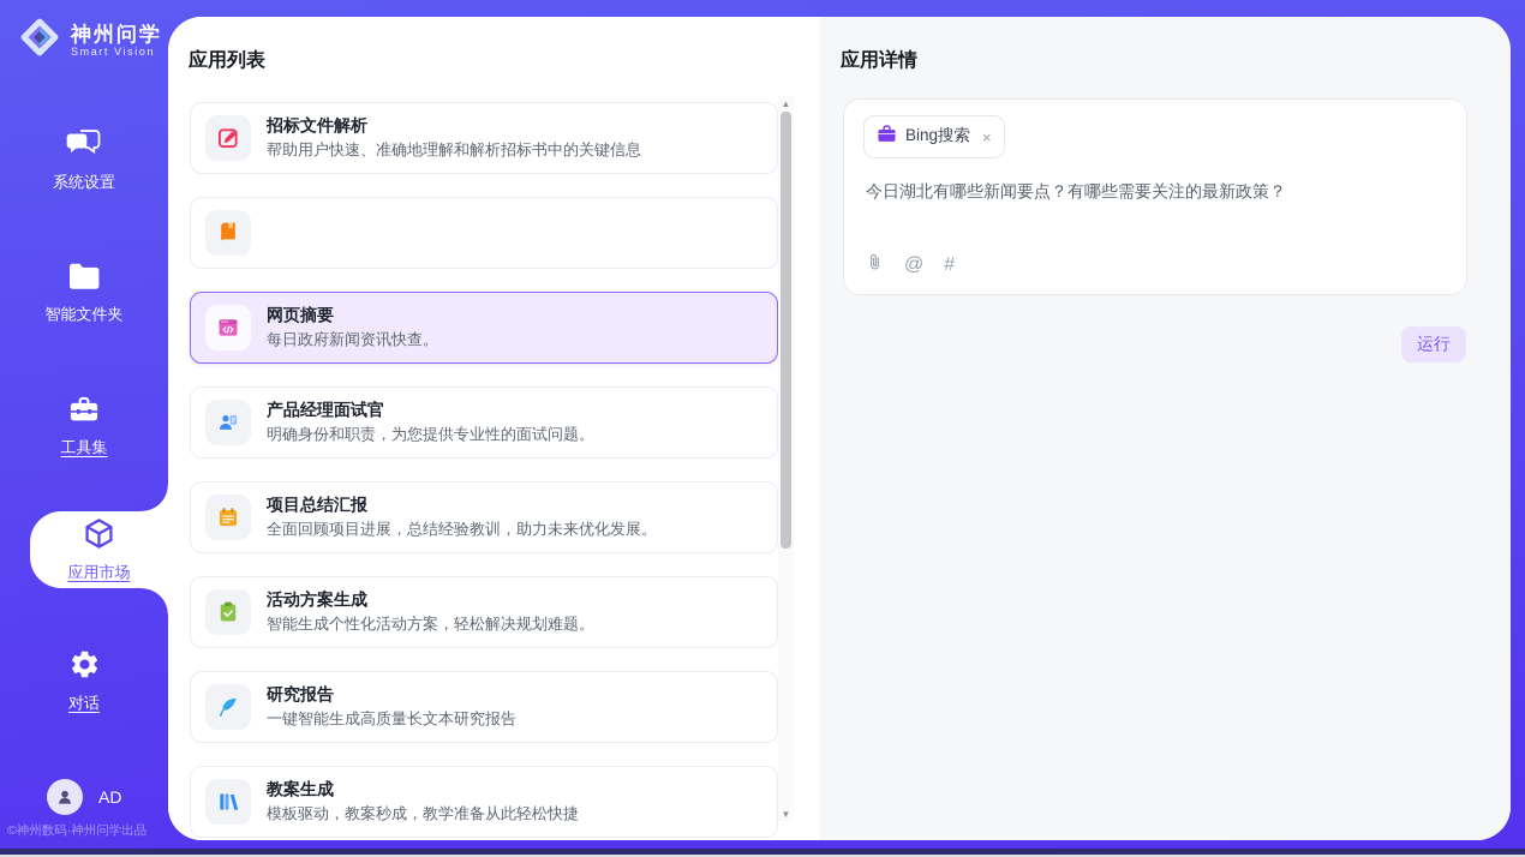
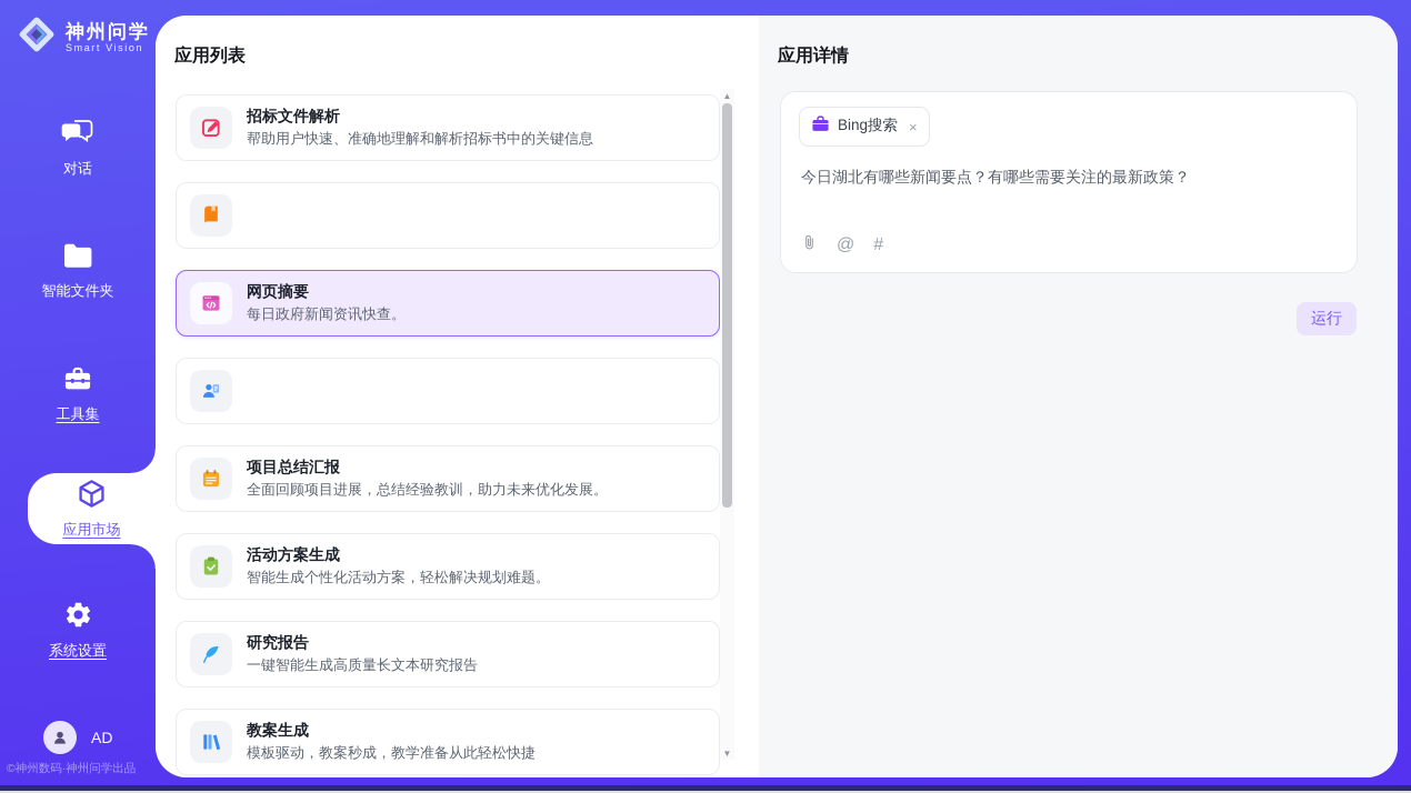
  神州问学
  Smart Vision
- 系统设置
+ 对话
  智能文件夹
  工具集
  应用市场
- 对话
+ 系统设置
  AD
  ©神州数码·神州问学出品
  应用列表
  招标文件解析
  帮助用户快速、准确地理解和解析招标书中的关键信息
  网页摘要
  每日政府新闻资讯快查。
- 产品经理面试官
- 明确身份和职责，为您提供专业性的面试问题。
  项目总结汇报
  全面回顾项目进展，总结经验教训，助力未来优化发展。
  活动方案生成
  智能生成个性化活动方案，轻松解决规划难题。
  研究报告
  一键智能生成高质量长文本研究报告
  教案生成
  模板驱动，教案秒成，教学准备从此轻松快捷
  ▲
  ▼
  应用详情
  Bing搜索
  ×
  今日湖北有哪些新闻要点？有哪些需要关注的最新政策？
  @
  #
  运行
